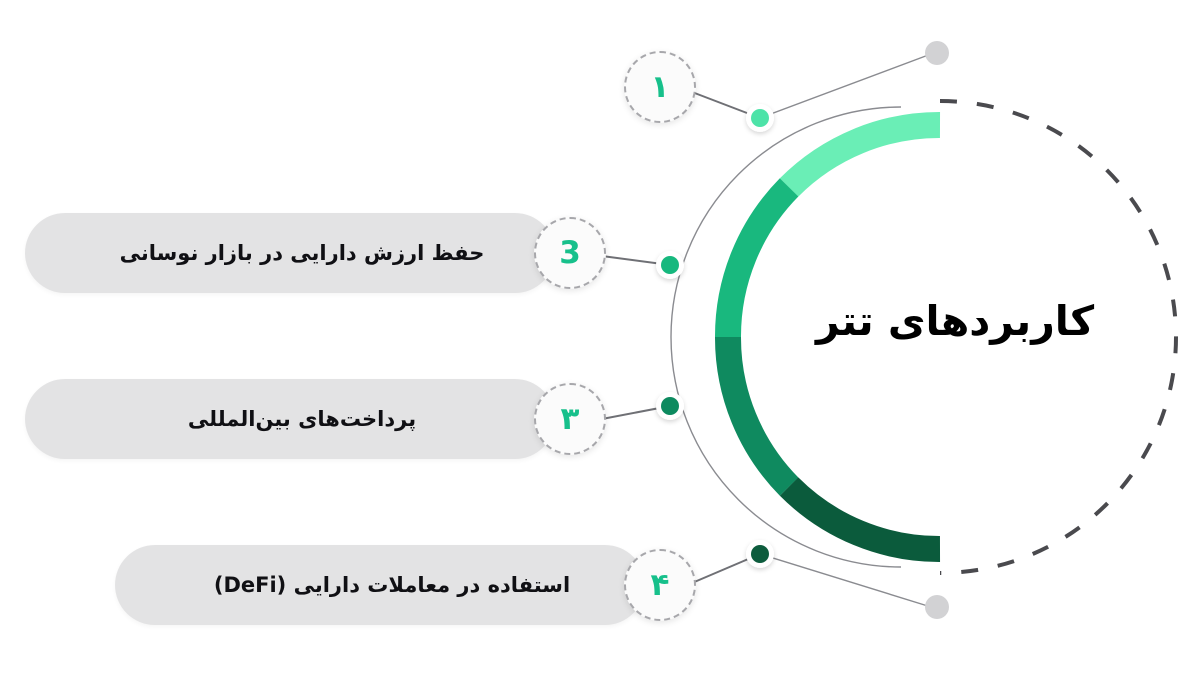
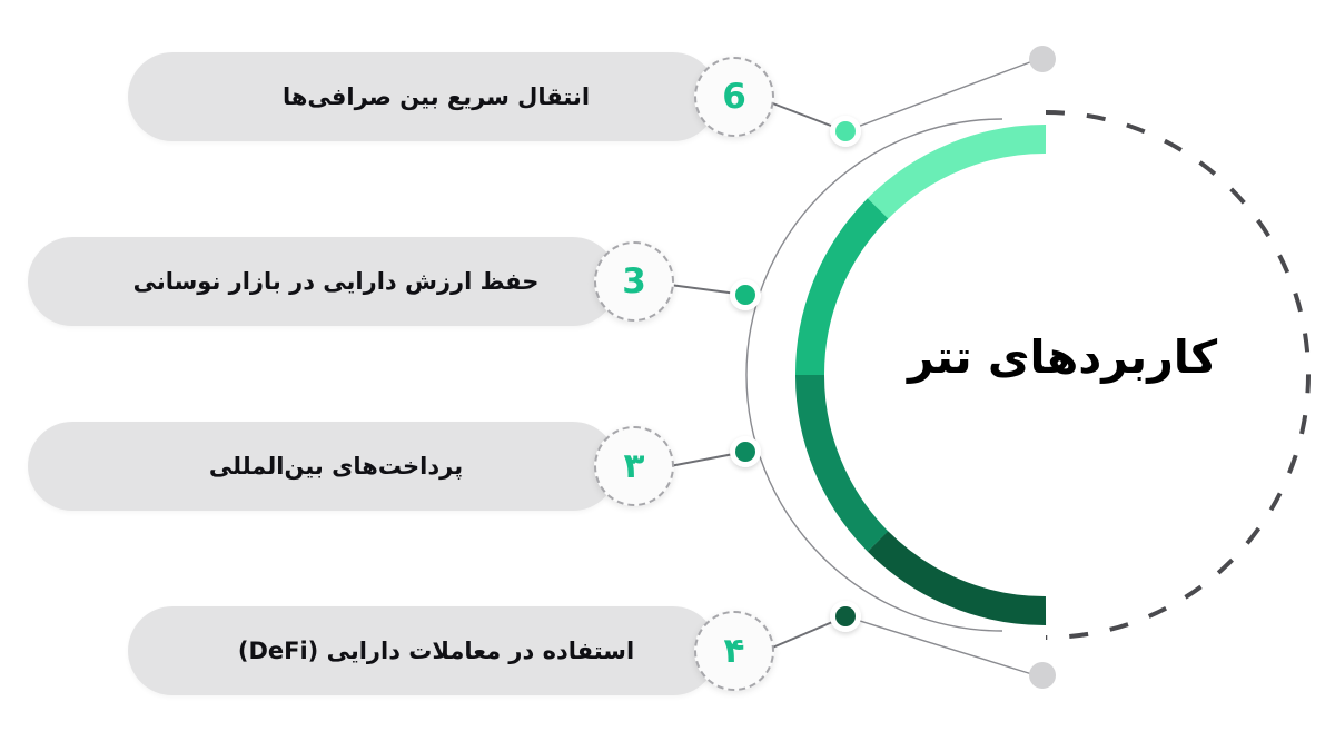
+ انتقال سریع بین صرافی‌ها
  حفظ ارزش دارایی در بازار نوسانی
  پرداخت‌های بین‌المللی
  استفاده در معاملات دارایی (DeFi)
- ۱
+ 6
  3
  ۳
  ۴
  کاربردهای تتر
